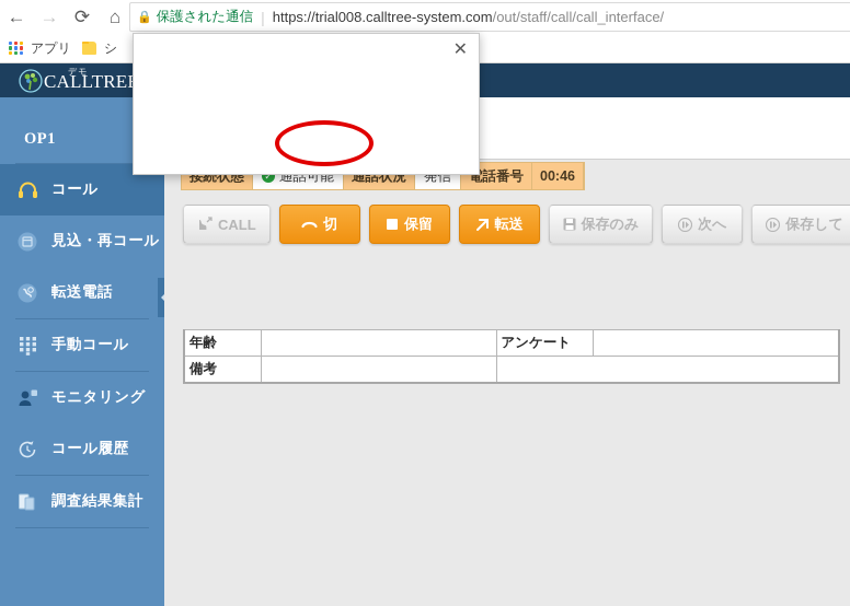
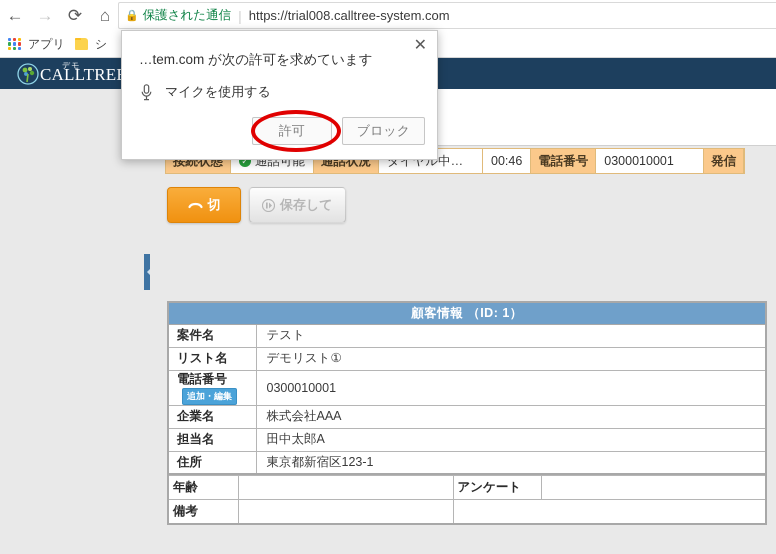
  ←
  →
  ⟳
  ⌂
  🔒
  保護された通信
  |
  https://trial008.calltree-system.com
- /out/staff/call/call_interface/
  アプリ
  シ
  CALLTRE
  デモ
- OP1
- コール
- 見込・再コール
- 転送電話
- 手動コール
- モニタリング
- コール履歴
- 調査結果集計
  接続状態
  ✓
  通話可能
  通話状況
+ ダイヤル中…
- 発信
+ 00:46
  電話番号
+ 0300010001
- 00:46
+ 発信
- CALL
  切
- 保留
- 転送
- 保存のみ
- 次へ
  保存して
+ 顧客情報 （ID: 1）
+ 案件名	テスト
+ リスト名	デモリスト①
+ 電話番号追加・編集	0300010001
+ 企業名	株式会社AAA
+ 担当名	田中太郎A
+ 住所	東京都新宿区123-1
  年齢		アンケート
  備考
  ✕
+ …tem.com が次の許可を求めています
+ マイクを使用する
+ 許可
+ ブロック
